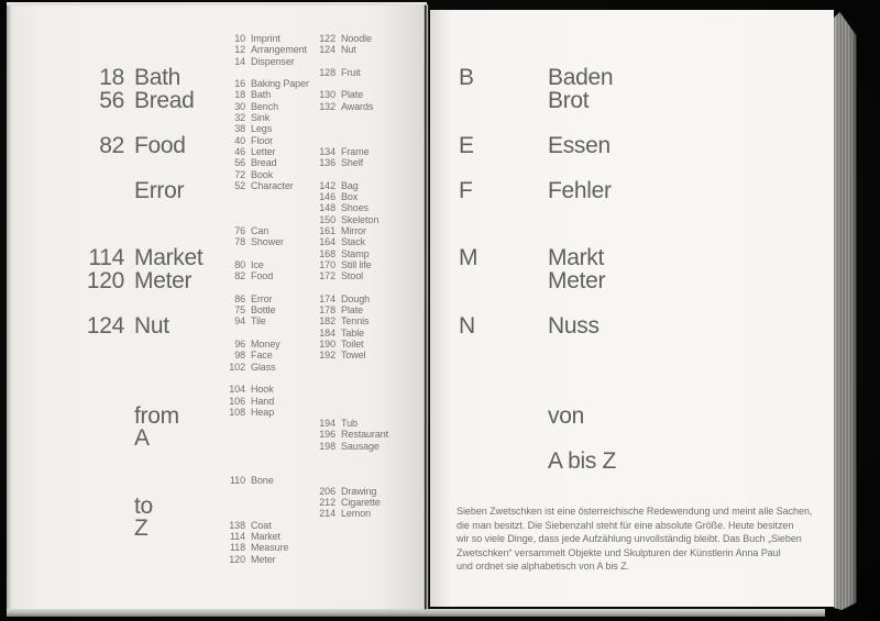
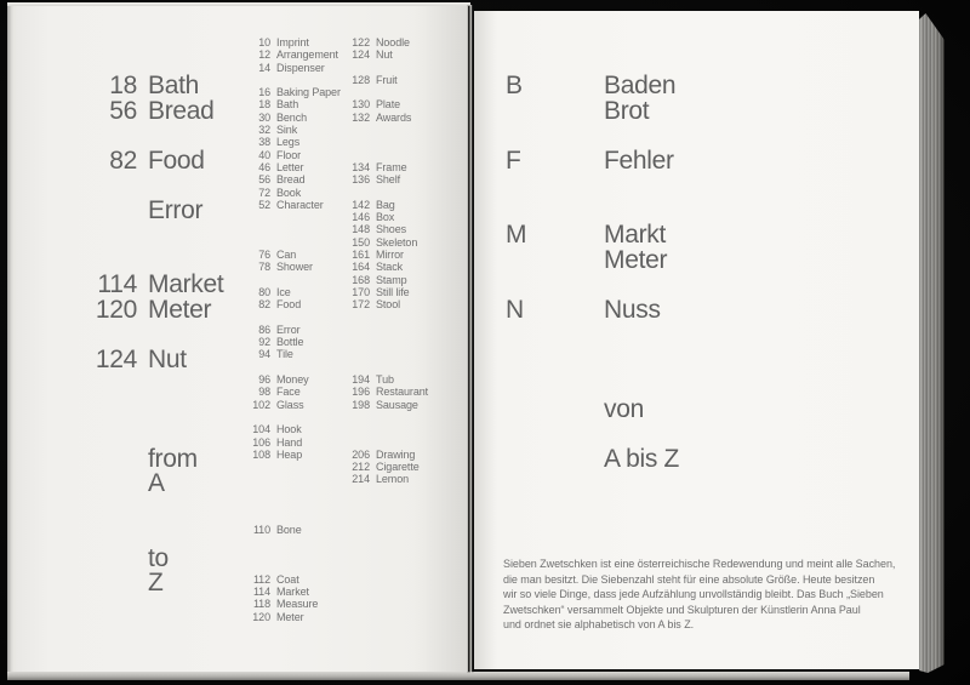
  18 Bath
  56 Bread
  82 Food
  Error
  114 Market
  120 Meter
  124 Nut
  from
  A
  to
  Z
  10 Imprint
  12 Arrangement
  14 Dispenser
  16 Baking Paper
  18 Bath
  30 Bench
  32 Sink
  38 Legs
  40 Floor
  46 Letter
  56 Bread
  72 Book
  52 Character
  76 Can
  78 Shower
  80 Ice
  82 Food
  86 Error
- 75 Bottle
+ 92 Bottle
  94 Tile
  96 Money
  98 Face
  102 Glass
  104 Hook
  106 Hand
  108 Heap
  110 Bone
- 138 Coat
+ 112 Coat
  114 Market
  118 Measure
  120 Meter
  122 Noodle
  124 Nut
  128 Fruit
  130 Plate
  132 Awards
  134 Frame
  136 Shelf
  142 Bag
  146 Box
  148 Shoes
  150 Skeleto
  161 Mirror
  164 Stack
  168 Stamp
  170 Still life
  172 Stool
- 174 Dough
- 178 Plate
- 182 Tennis
- 184 Table
- 190 Toilet
- 192 Towel
  194 Tub
  198 Sausag
  206 Drawin
  212 Cigaret
  214 Lemon
  B Baden
  Brot
- E Essen
  F Fehler
  M Markt
  Meter
  N Nuss
  von
  A bis Z
  Sieben Zwetschken ist eine österreichische Redewendung und meint alle Sachen,
  die man besitzt. Die Siebenzahl steht für eine absolute Größe. Heute besitzen
  wir so viele Dinge, dass jede Aufzählung unvollständig bleibt. Das Buch „Sieben
  Zwetschken“ versammelt Objekte und Skulpturen der Künstlerin Anna Paul
  und ordnet sie alphabetisch von A bis Z.
